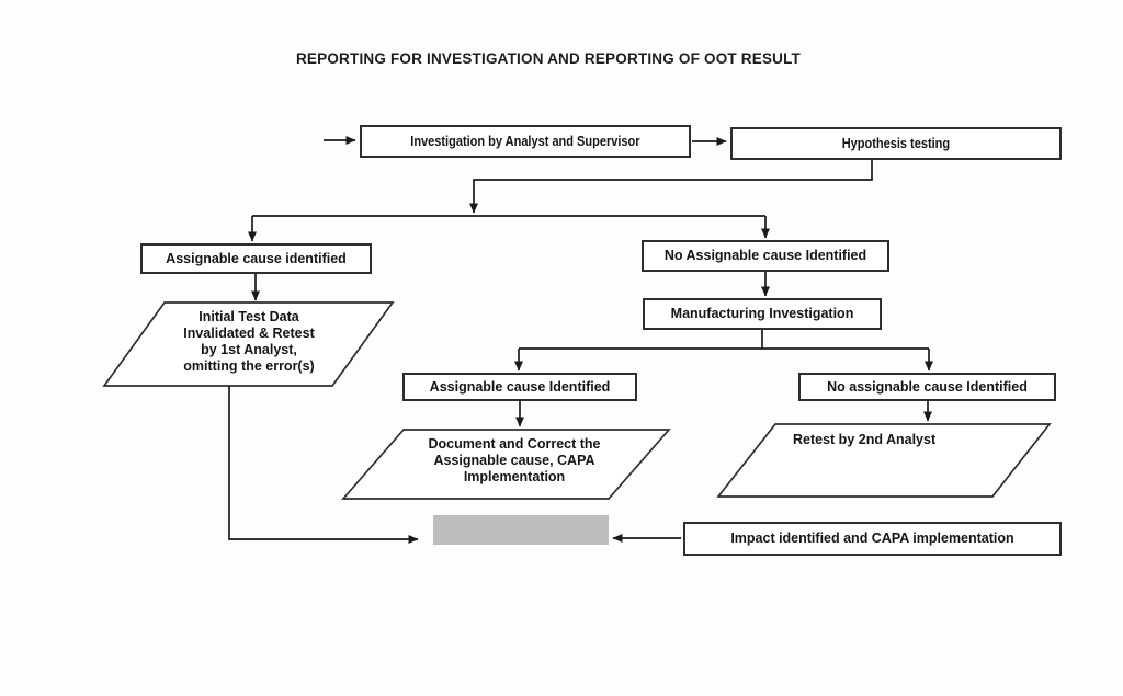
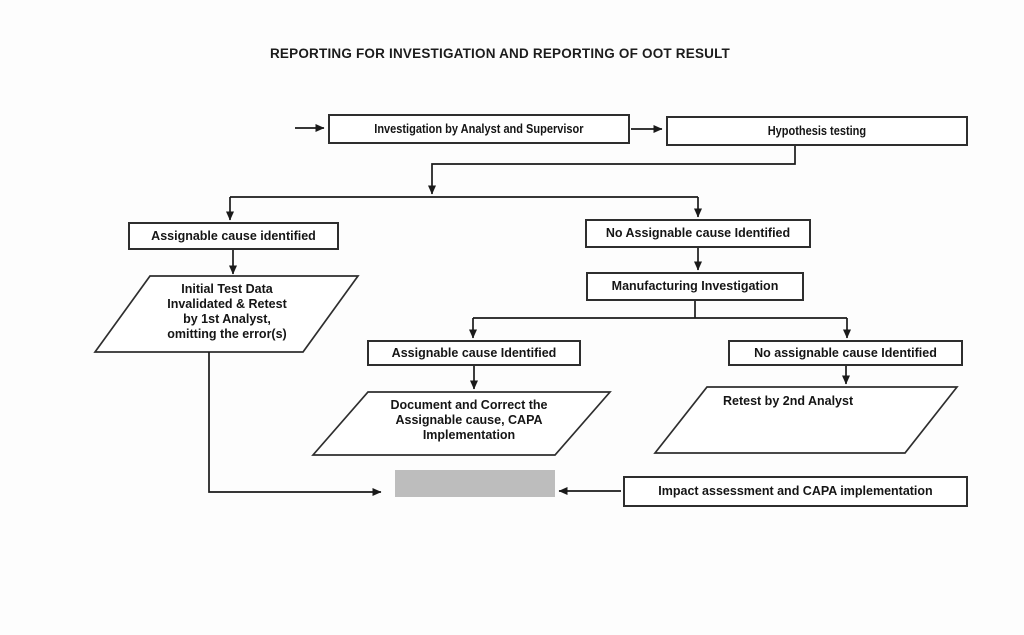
  REPORTING FOR INVESTIGATION AND REPORTING OF OOT RESULT
  Investigation by Analyst and Supervisor
  Hypothesis testing
  Assignable cause identified
  No Assignable cause Identified
  Manufacturing Investigation
  Assignable cause Identified
  No assignable cause Identified
  Initial Test Data
  Invalidated & Retest
  by 1st Analyst,
  omitting the error(s)
  Document and Correct the
  Assignable cause, CAPA
  Implementation
  Retest by 2nd Analyst
- Impact identified and CAPA implementation
+ Impact assessment and CAPA implementation
